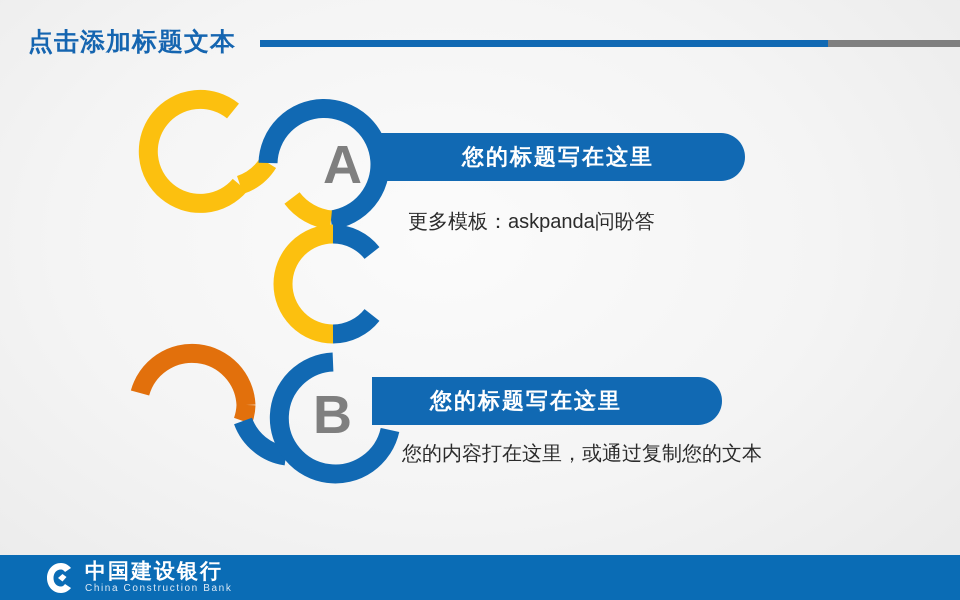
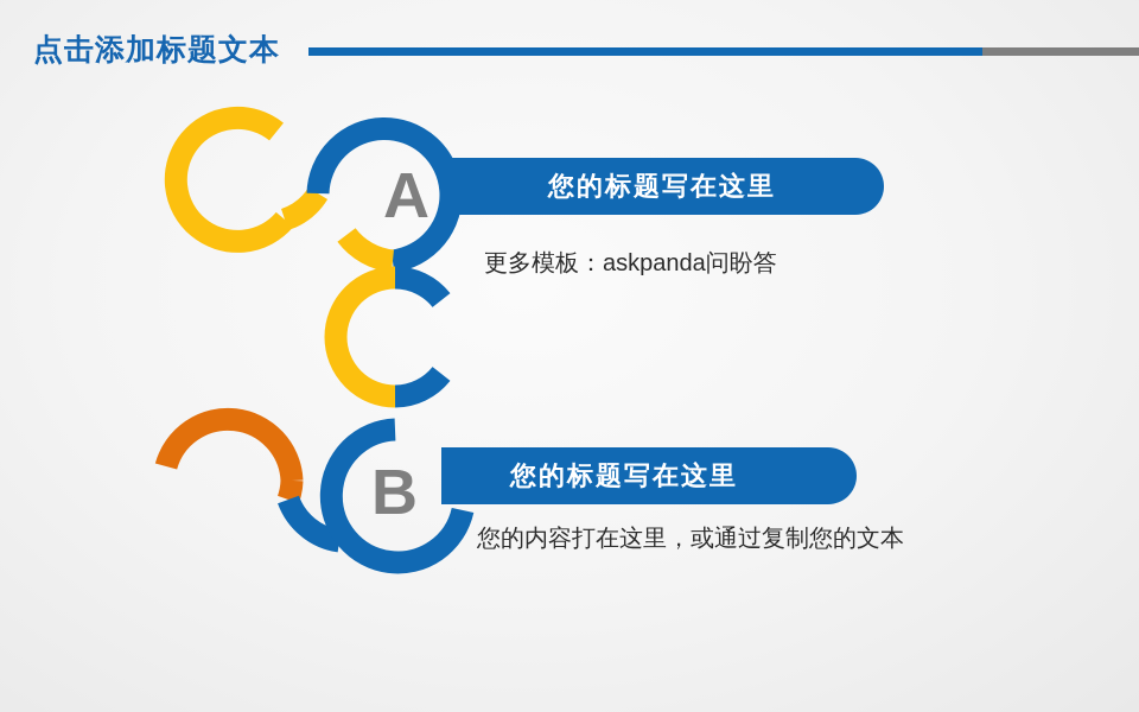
  点击添加标题文本
  您的标题写在这里
  A
  更多模板：askpanda问盼答
  您的标题写在这里
  B
  您的内容打在这里，或通过复制您的文本
- 中国建设银行
- China Construction Bank
